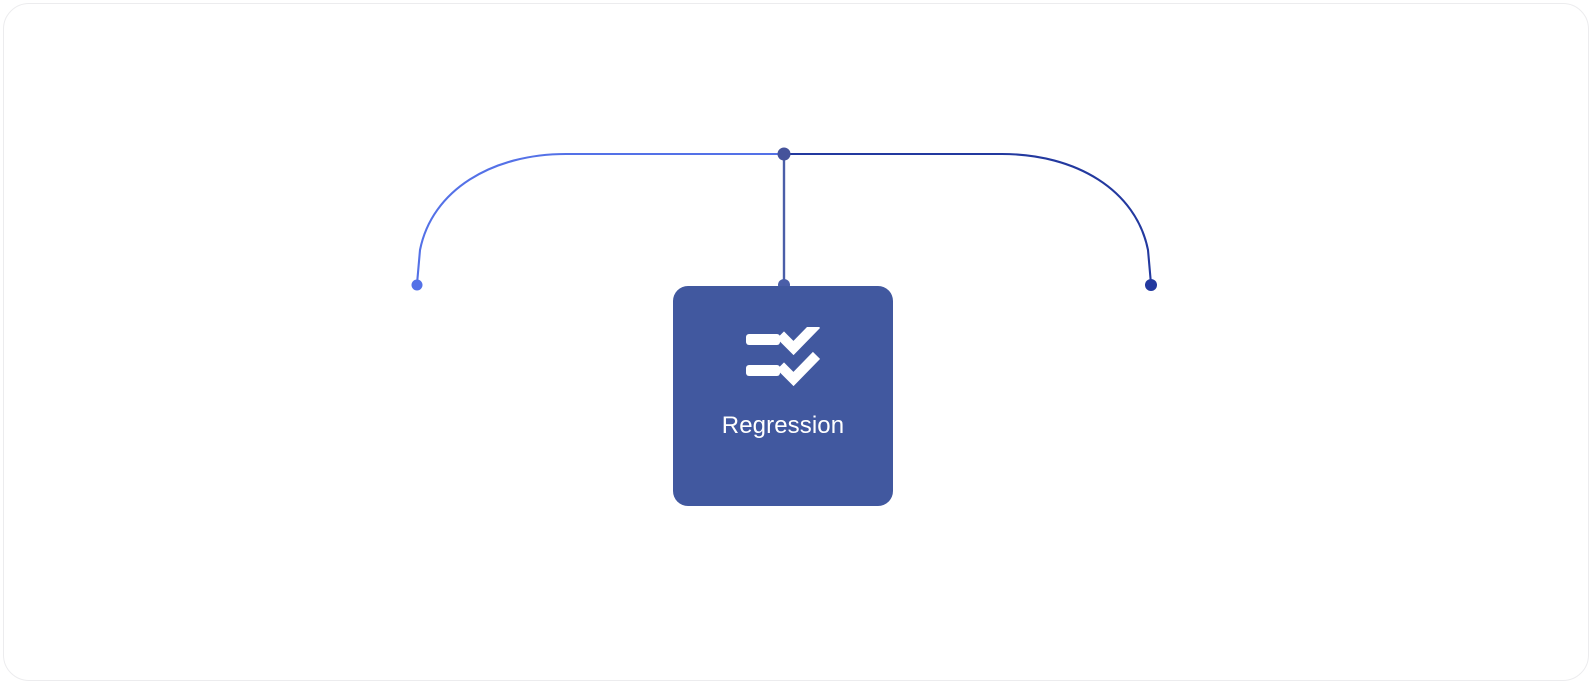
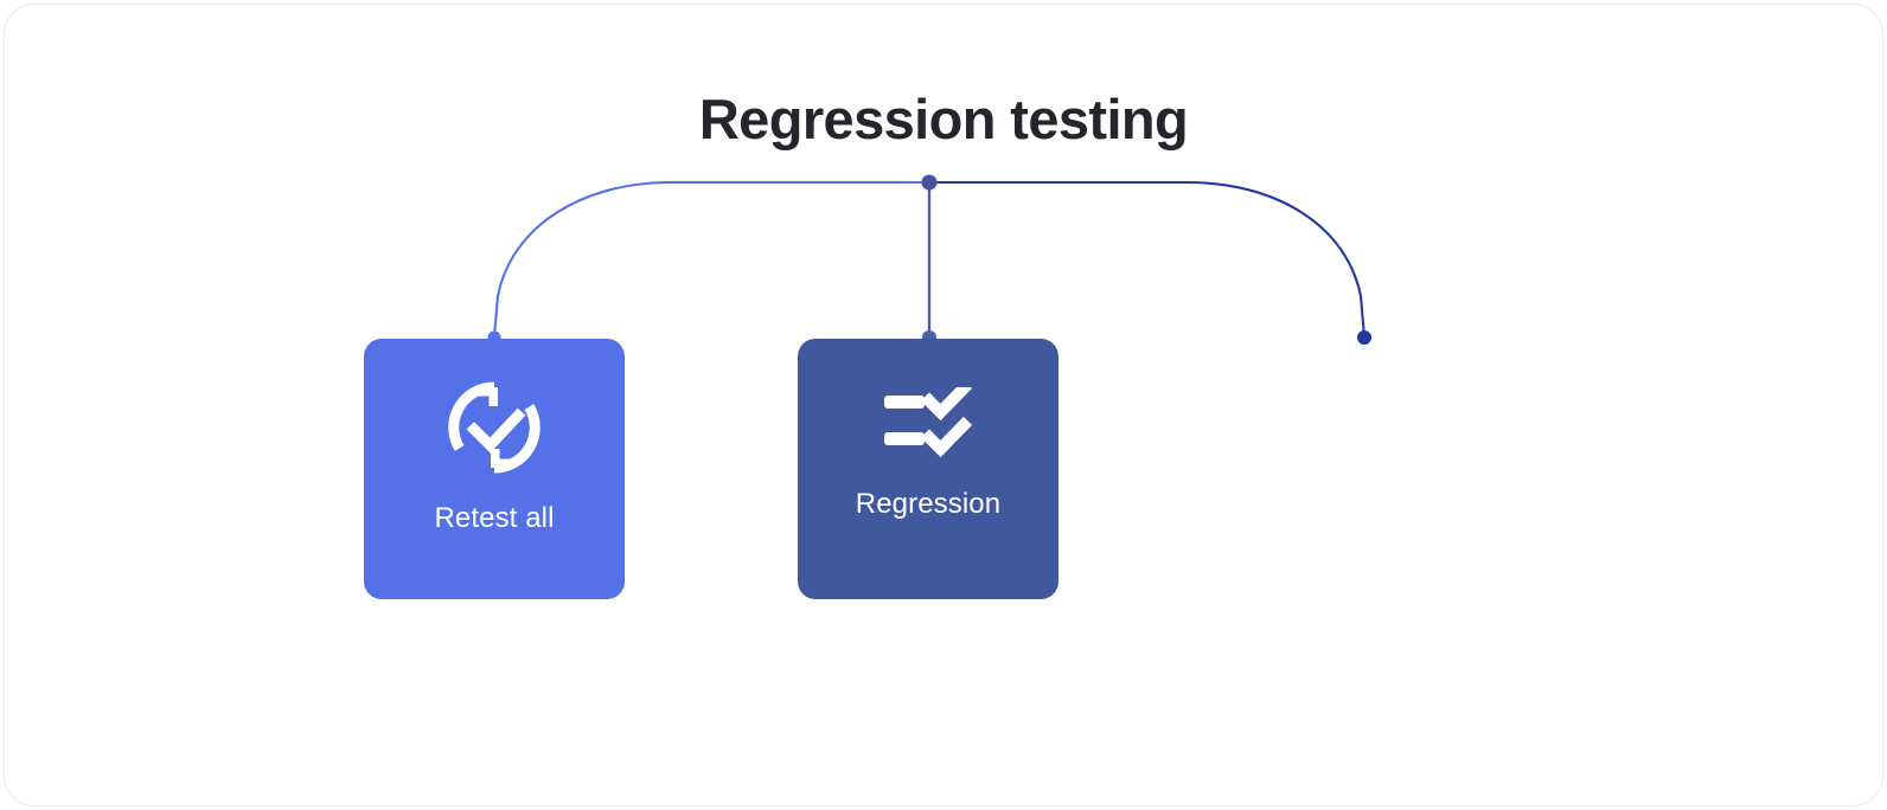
+ Regression testing
+ Retest all
  Regression
